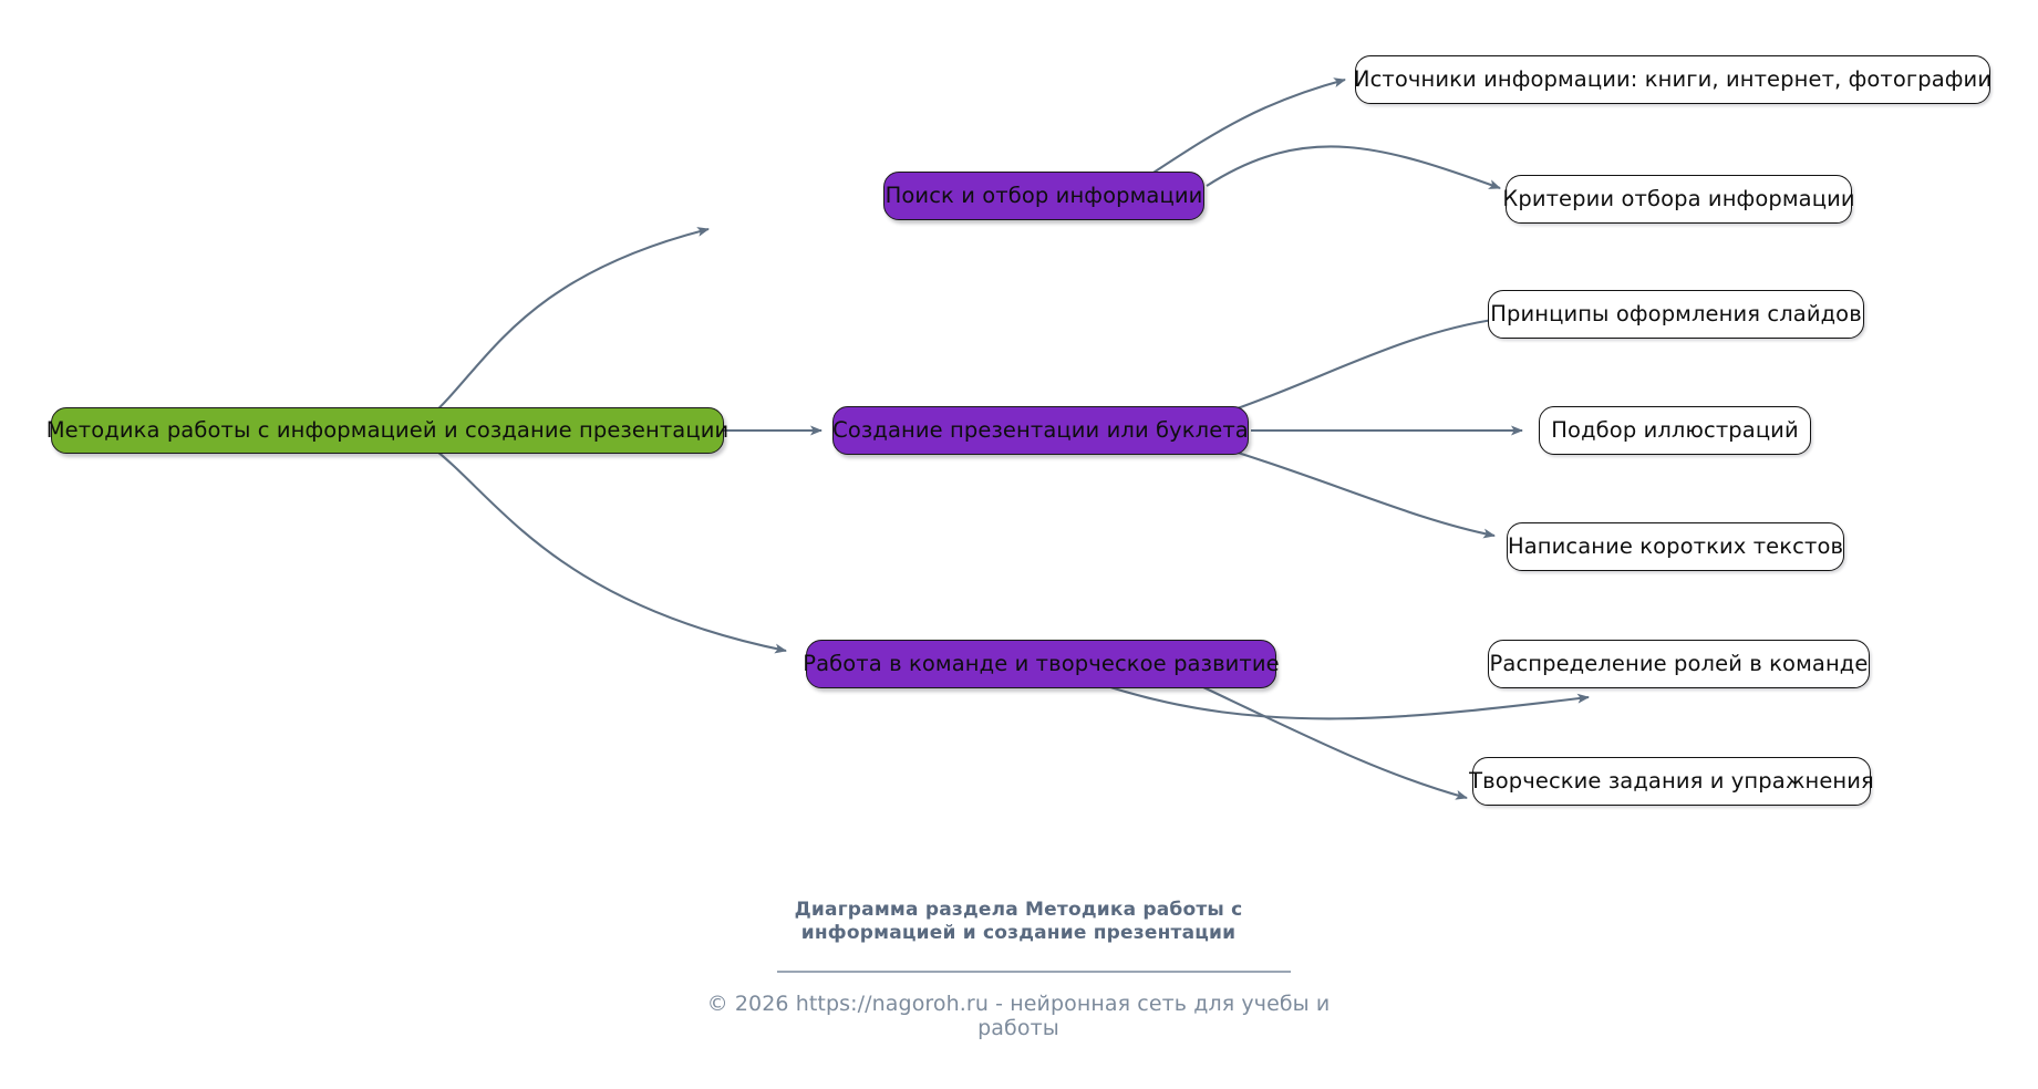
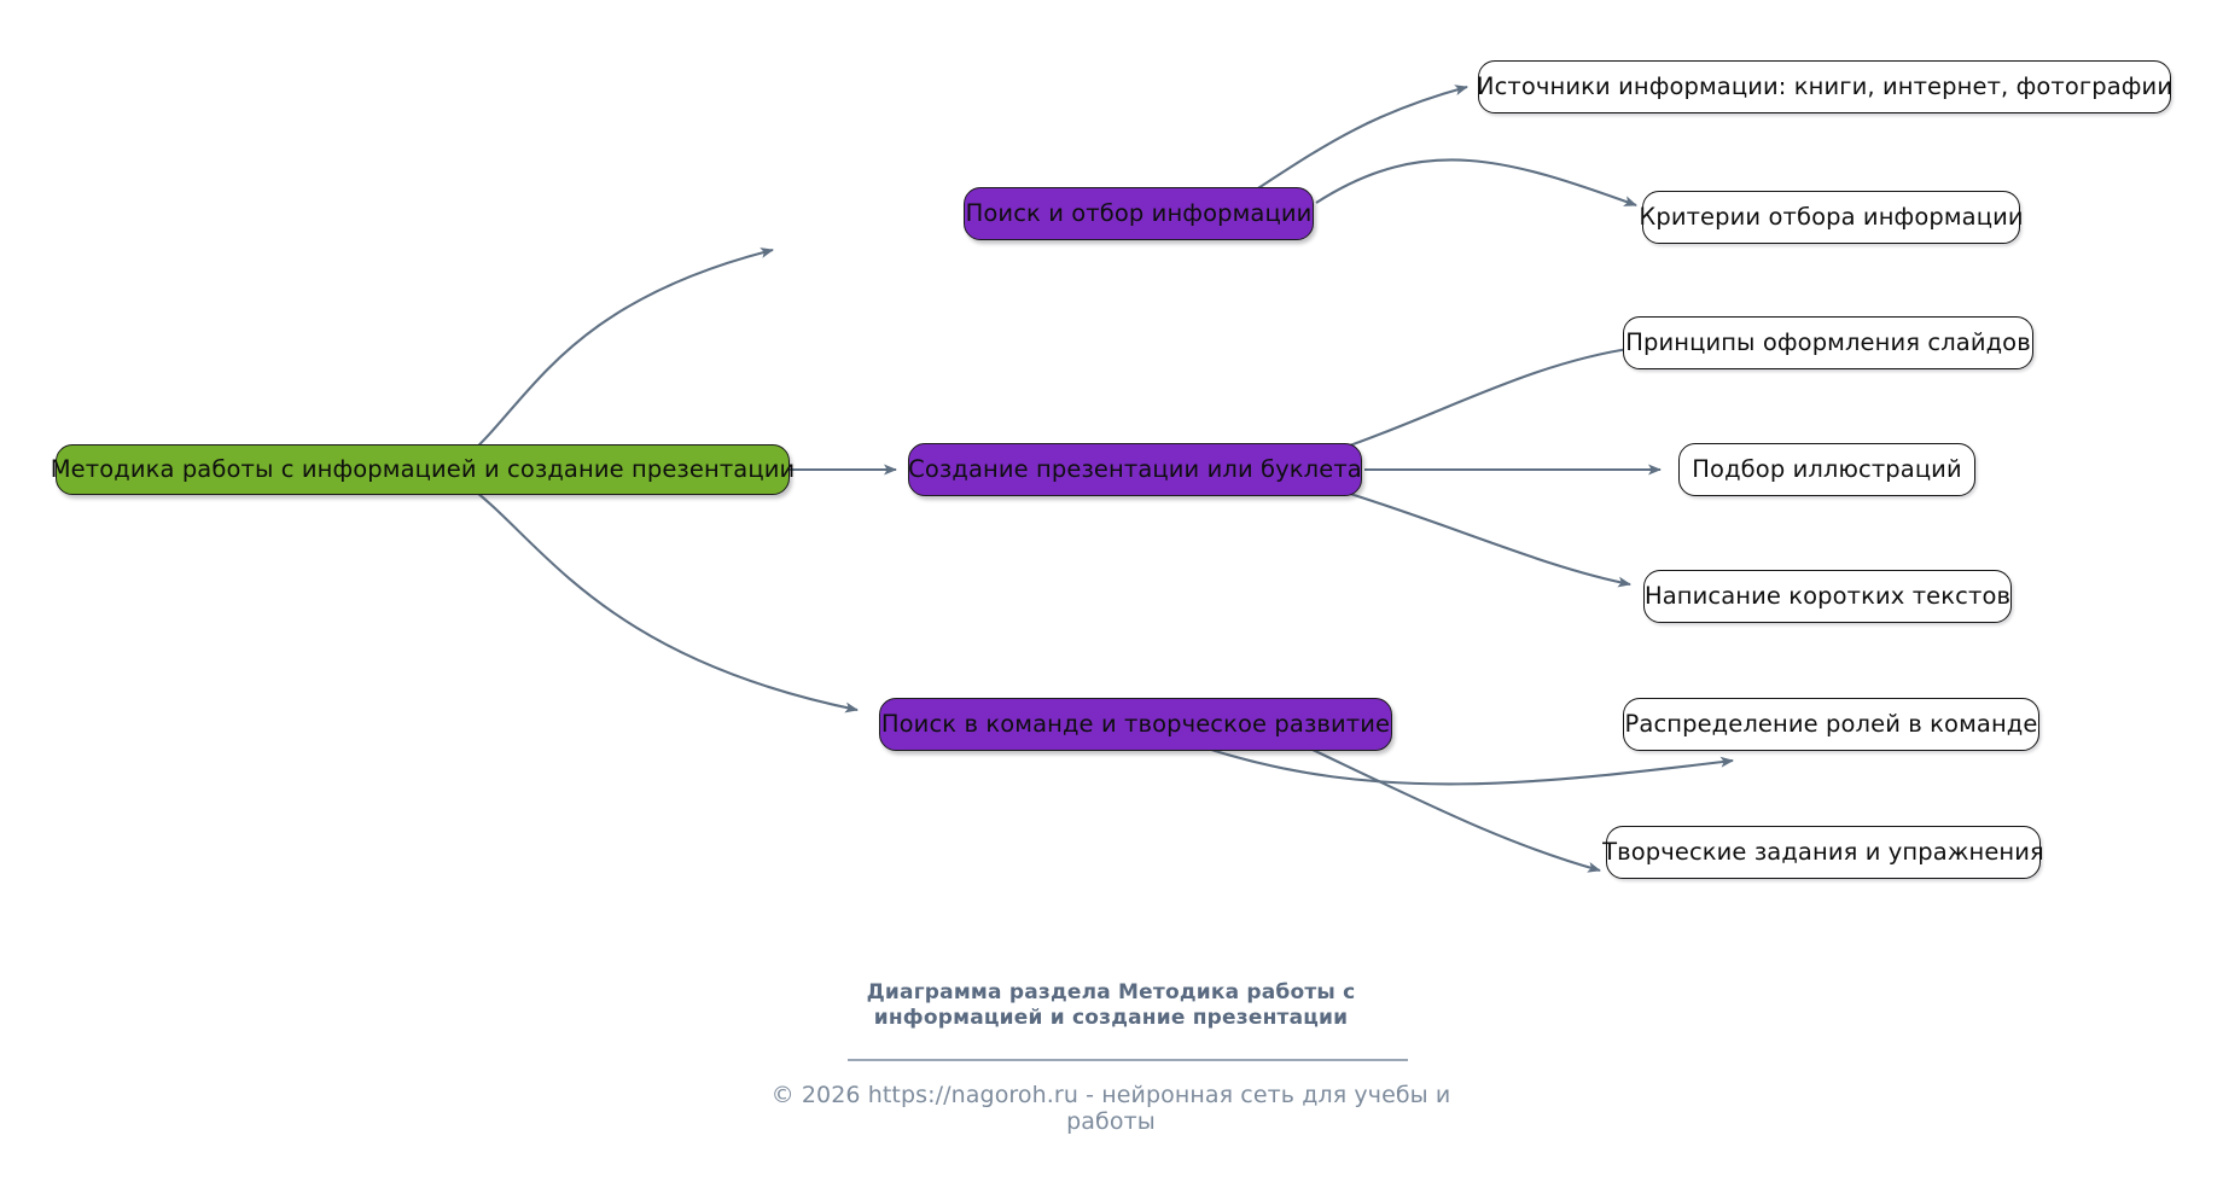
  Методика работы с информацией и создание презентации
  Поиск и отбор информации
  Создание презентации или буклета
- Работа в команде и творческое развитие
+ Поиск в команде и творческое развитие
  Источники информации: книги, интернет, фотографии
  Критерии отбора информации
  Принципы оформления слайдов
  Подбор иллюстраций
  Написание коротких текстов
  Распределение ролей в команде
  Творческие задания и упражнения
  Диаграмма раздела Методика работы с
  информацией и создание презентации
  © 2026 https://nagoroh.ru - нейронная сеть для учебы и работы
